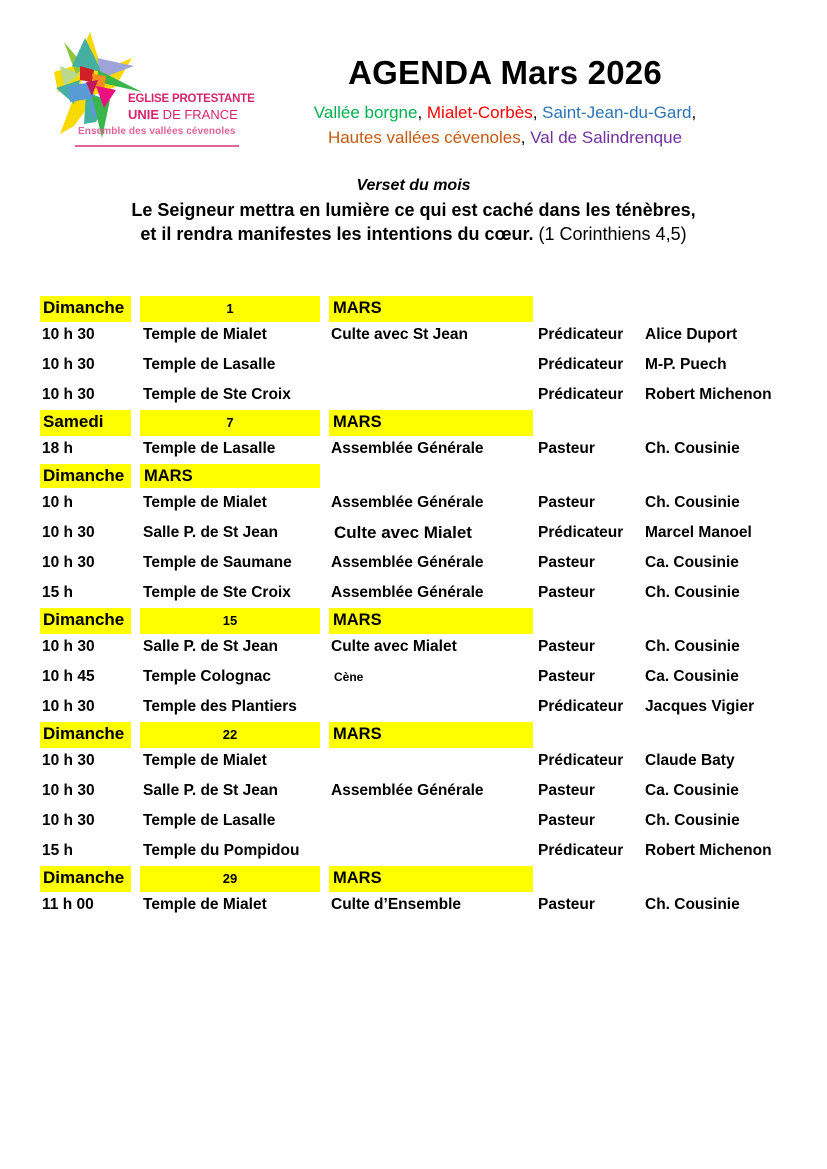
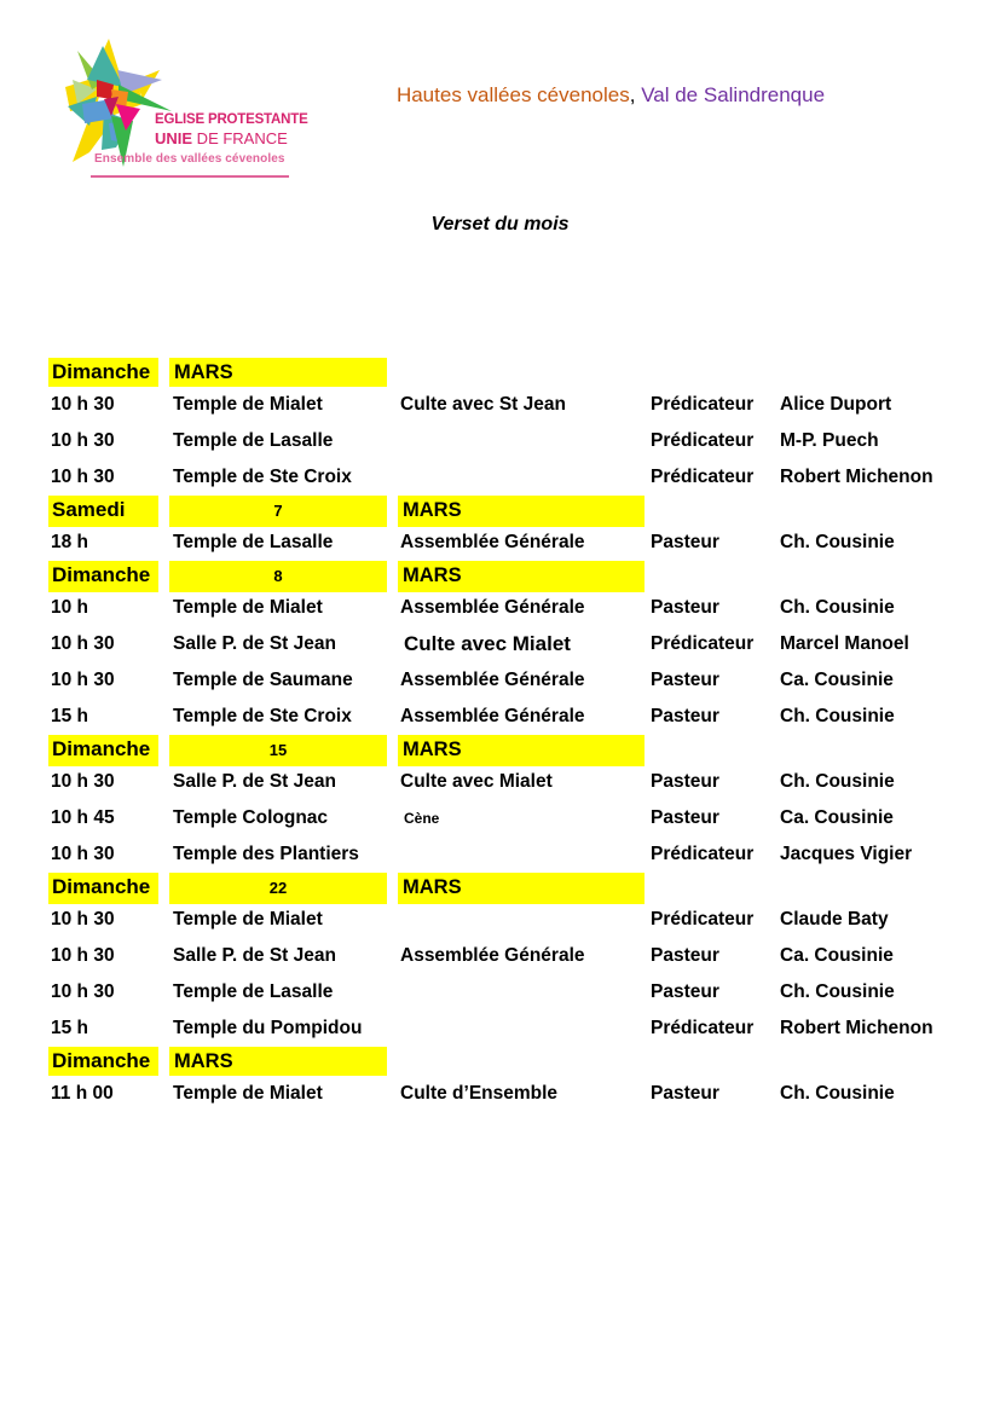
  EGLISE PROTESTANTE
  UNIE DE FRANCE
  Ensemble des vallées cévenoles
- AGENDA Mars 2026
- Vallée borgne, Mialet-Corbès, Saint-Jean-du-Gard,
  Hautes vallées cévenoles, Val de Salindrenque
  Verset du mois
- Le Seigneur mettra en lumière ce qui est caché dans les ténèbres,
- et il rendra manifestes les intentions du cœur. (1 Corinthiens 4,5)
  Dimanche
- 1
  MARS
  10 h 30
  Temple de Mialet
  Culte avec St Jean
  Prédicateur
  Alice Duport
  10 h 30
  Temple de Lasalle
  Prédicateur
  M-P. Puech
  10 h 30
  Temple de Ste Croix
  Prédicateur
  Robert Michenon
  Samedi
  7
  MARS
  18 h
  Temple de Lasalle
  Assemblée Générale
  Pasteur
  Ch. Cousinie
  Dimanche
+ 8
  MARS
  10 h
  Temple de Mialet
  Assemblée Générale
  Pasteur
  Ch. Cousinie
  10 h 30
  Salle P. de St Jean
  Culte avec Mialet
  Prédicateur
  Marcel Manoel
  10 h 30
  Temple de Saumane
  Assemblée Générale
  Pasteur
  Ca. Cousinie
  15 h
  Temple de Ste Croix
  Assemblée Générale
  Pasteur
  Ch. Cousinie
  Dimanche
  15
  MARS
  10 h 30
  Salle P. de St Jean
  Culte avec Mialet
  Pasteur
  Ch. Cousinie
  10 h 45
  Temple Colognac
  Cène
  Pasteur
  Ca. Cousinie
  10 h 30
  Temple des Plantiers
  Prédicateur
  Jacques Vigier
  Dimanche
  22
  MARS
  10 h 30
  Temple de Mialet
  Prédicateur
  Claude Baty
  10 h 30
  Salle P. de St Jean
  Assemblée Générale
  Pasteur
  Ca. Cousinie
  10 h 30
  Temple de Lasalle
  Pasteur
  Ch. Cousinie
  15 h
  Temple du Pompidou
  Prédicateur
  Robert Michenon
  Dimanche
- 29
  MARS
  11 h 00
  Temple de Mialet
  Culte d’Ensemble
  Pasteur
  Ch. Cousinie
